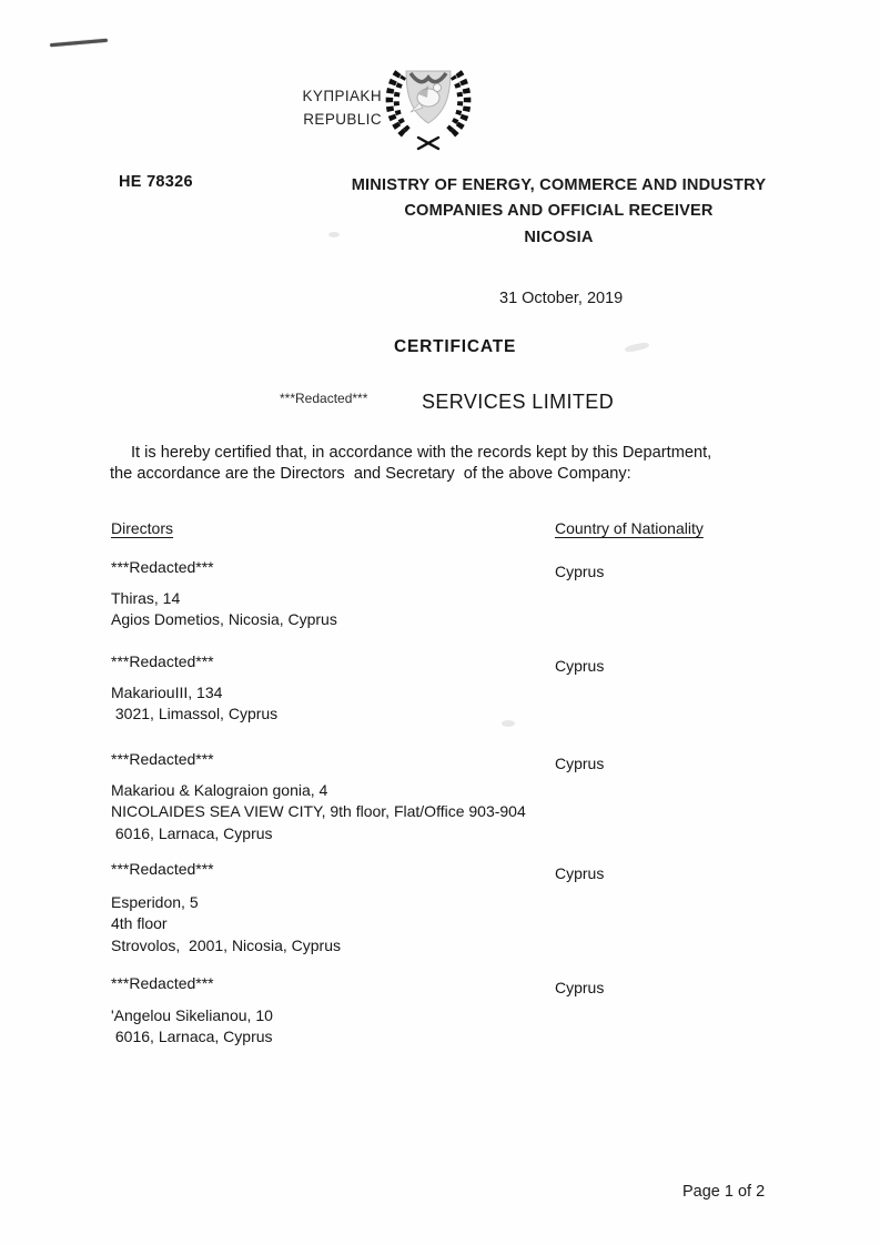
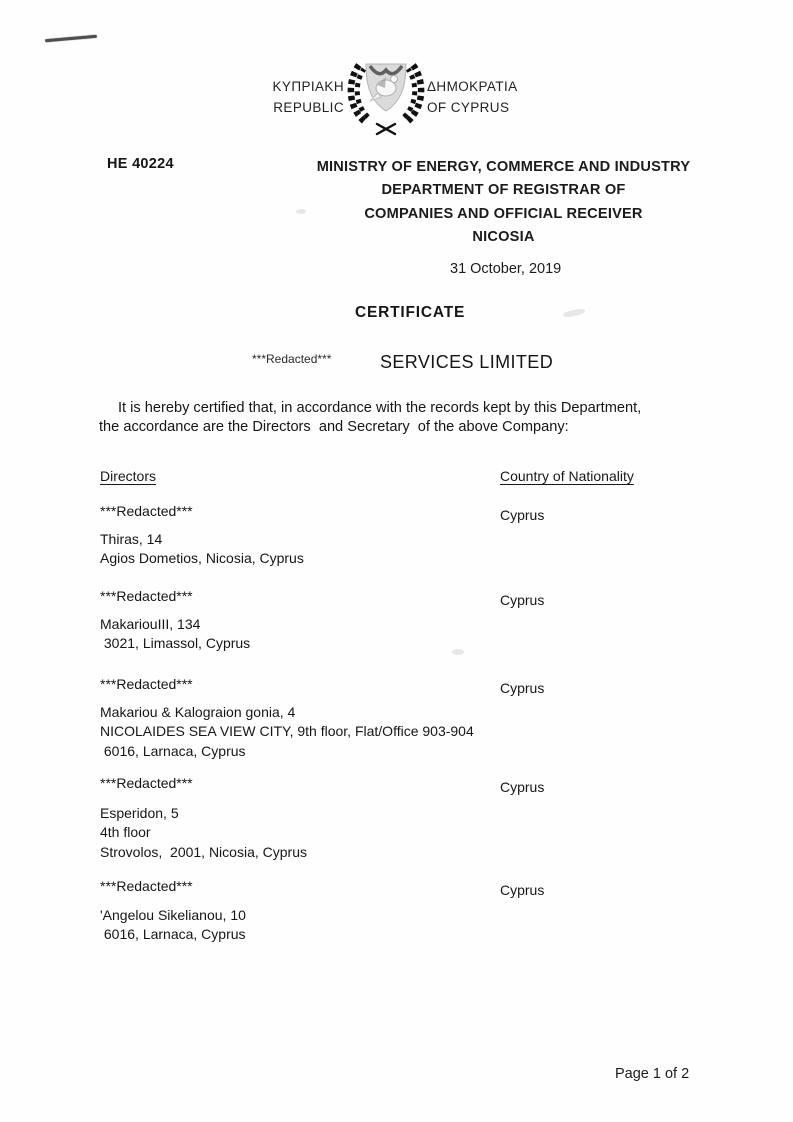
  ΚΥΠΡΙΑΚΗ
  REPUBLIC
+ ΔΗΜΟΚΡΑΤΙΑ
+ OF CYPRUS
- HE 78326
+ HE 40224
  MINISTRY OF ENERGY, COMMERCE AND INDUSTRY
+ DEPARTMENT OF REGISTRAR OF
  COMPANIES AND OFFICIAL RECEIVER
  NICOSIA
  31 October, 2019
  CERTIFICATE
  ***Redacted***
  SERVICES LIMITED
  It is hereby certified that, in accordance with the records kept by this Department,
  the accordance are the Directors and Secretary of the above Company:
  Directors
  Country of Nationality
  ***Redacted***
  Cyprus
  Thiras, 14
  Agios Dometios, Nicosia, Cyprus
  ***Redacted***
  Cyprus
  MakariouIII, 134
  3021, Limassol, Cyprus
  ***Redacted***
  Cyprus
  Makariou & Kalograion gonia, 4
  NICOLAIDES SEA VIEW CITY, 9th floor, Flat/Office 903-904
  6016, Larnaca, Cyprus
  ***Redacted***
  Cyprus
  Esperidon, 5
  4th floor
  Strovolos, 2001, Nicosia, Cyprus
  ***Redacted***
  Cyprus
  'Angelou Sikelianou, 10
  6016, Larnaca, Cyprus
  Page 1 of 2
